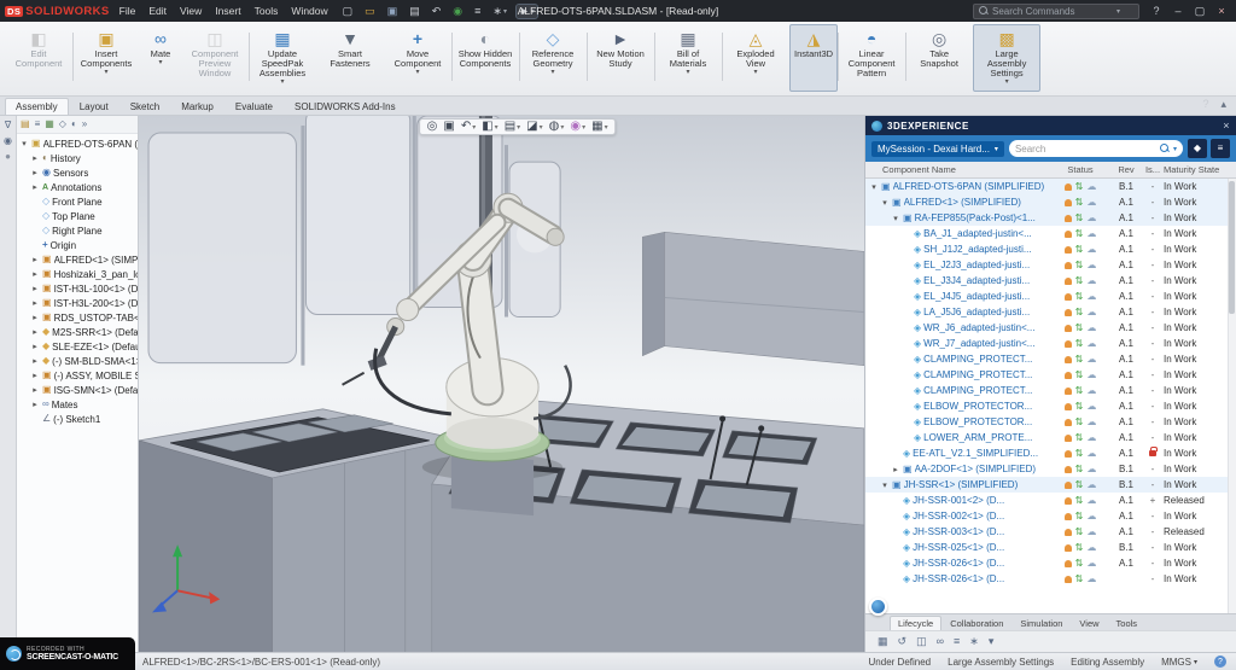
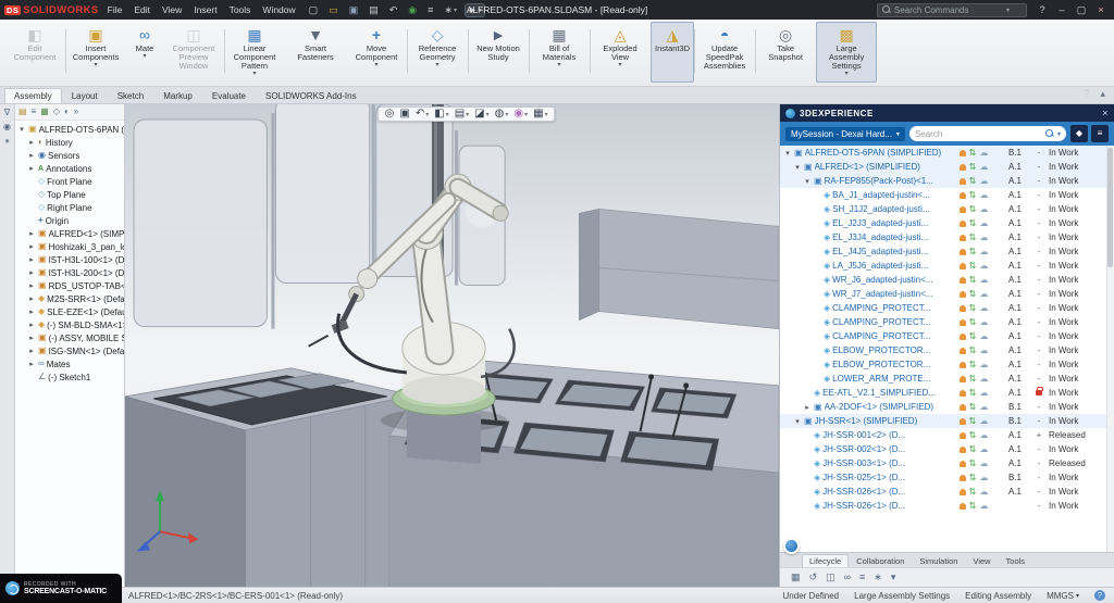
  DS
  SOLIDWORKS
  File
  Edit
  View
  Insert
  Tools
  Window
  ALFRED-OTS-6PAN.SLDASM - [Read-only]
  Search Commands
  Edit Component
  Insert Components
  Mate
  Component Preview Window
- Update SpeedPak Assemblies
+ Linear Component Pattern
  Smart Fasteners
  Move Component
- Show Hidden Components
  Reference Geometry
  New Motion Study
  Bill of Materials
  Exploded View
  Instant3D
- Linear Component Pattern
+ Update SpeedPak Assemblies
  Take Snapshot
  Large Assembly Settings
  Assembly
  Layout
  Sketch
  Markup
  Evaluate
  SOLIDWORKS Add-Ins
  History
  Sensors
  Annotations
  Front Plane
  Top Plane
  Right Plane
  Origin
  Mates
  (-) Sketch1
  3DEXPERIENCE
  ×
  MySession - Dexai Hard...
  Search
- Component Name
- Status
- Rev
- Is...
- Maturity State
  ALFRED-OTS-6PAN (SIMPLIFIED)
  B.1
  -
  In Work
  ALFRED<1> (SIMPLIFIED)
  A.1
  -
  In Work
  RA-FEP855(Pack-Post)<1...
  A.1
  -
  In Work
  BA_J1_adapted-justin<...
  A.1
  -
  In Work
  SH_J1J2_adapted-justi...
  A.1
  -
  In Work
  EL_J2J3_adapted-justi...
  A.1
  -
  In Work
  EL_J3J4_adapted-justi...
  A.1
  -
  In Work
  EL_J4J5_adapted-justi...
  A.1
  -
  In Work
  LA_J5J6_adapted-justi...
  A.1
  -
  In Work
  WR_J6_adapted-justin<...
  A.1
  -
  In Work
  WR_J7_adapted-justin<...
  A.1
  -
  In Work
  CLAMPING_PROTECT...
  A.1
  -
  In Work
  CLAMPING_PROTECT...
  A.1
  -
  In Work
  CLAMPING_PROTECT...
  A.1
  -
  In Work
  ELBOW_PROTECTOR...
  A.1
  -
  In Work
  ELBOW_PROTECTOR...
  A.1
  -
  In Work
  LOWER_ARM_PROTE...
  A.1
  -
  In Work
  EE-ATL_V2.1_SIMPLIFIED...
  A.1
  In Work
  AA-2DOF<1> (SIMPLIFIED)
  B.1
  -
  In Work
  JH-SSR<1> (SIMPLIFIED)
  B.1
  -
  In Work
  JH-SSR-001<2> (D...
  A.1
  +
  Released
  JH-SSR-002<1> (D...
  A.1
  -
  In Work
  JH-SSR-003<1> (D...
  A.1
  -
  Released
  JH-SSR-025<1> (D...
  B.1
  -
  In Work
  JH-SSR-026<1> (D...
  A.1
  -
  In Work
  JH-SSR-026<1> (D...
  -
  In Work
  Lifecycle
  Collaboration
  Simulation
  View
  Tools
  ALFRED<1>/BC-2RS<1>/BC-ERS-001<1> (Read-only)
  Under Defined
  Large Assembly Settings
  Editing Assembly
  MMGS
